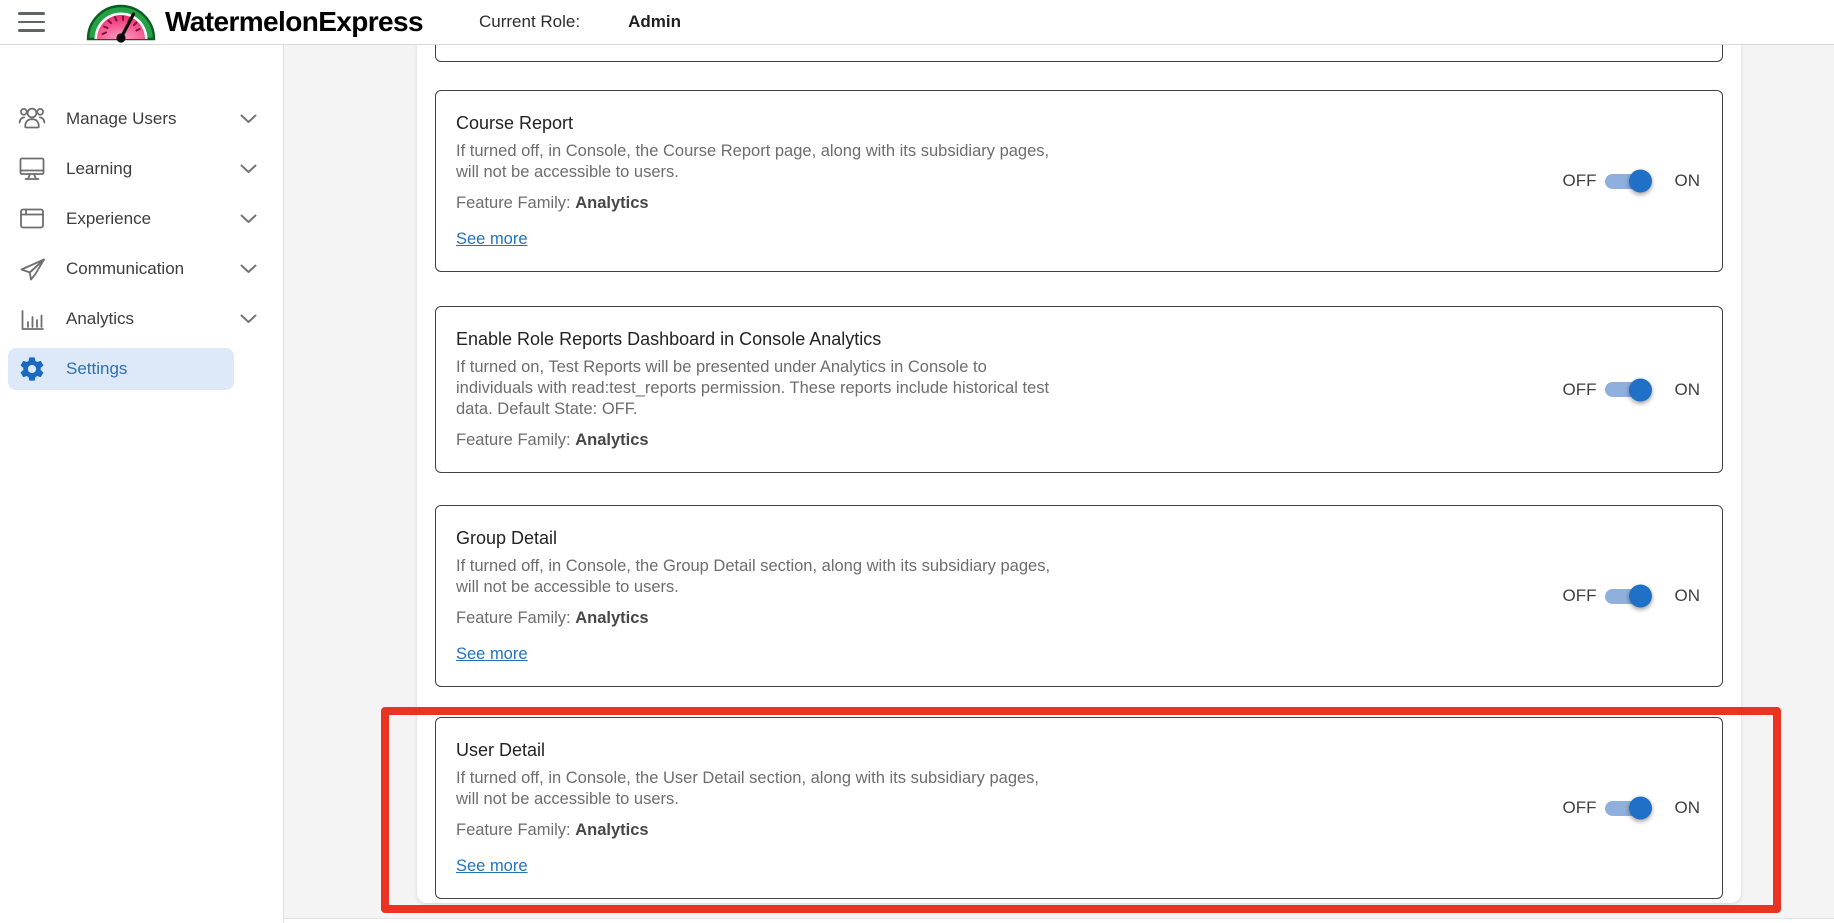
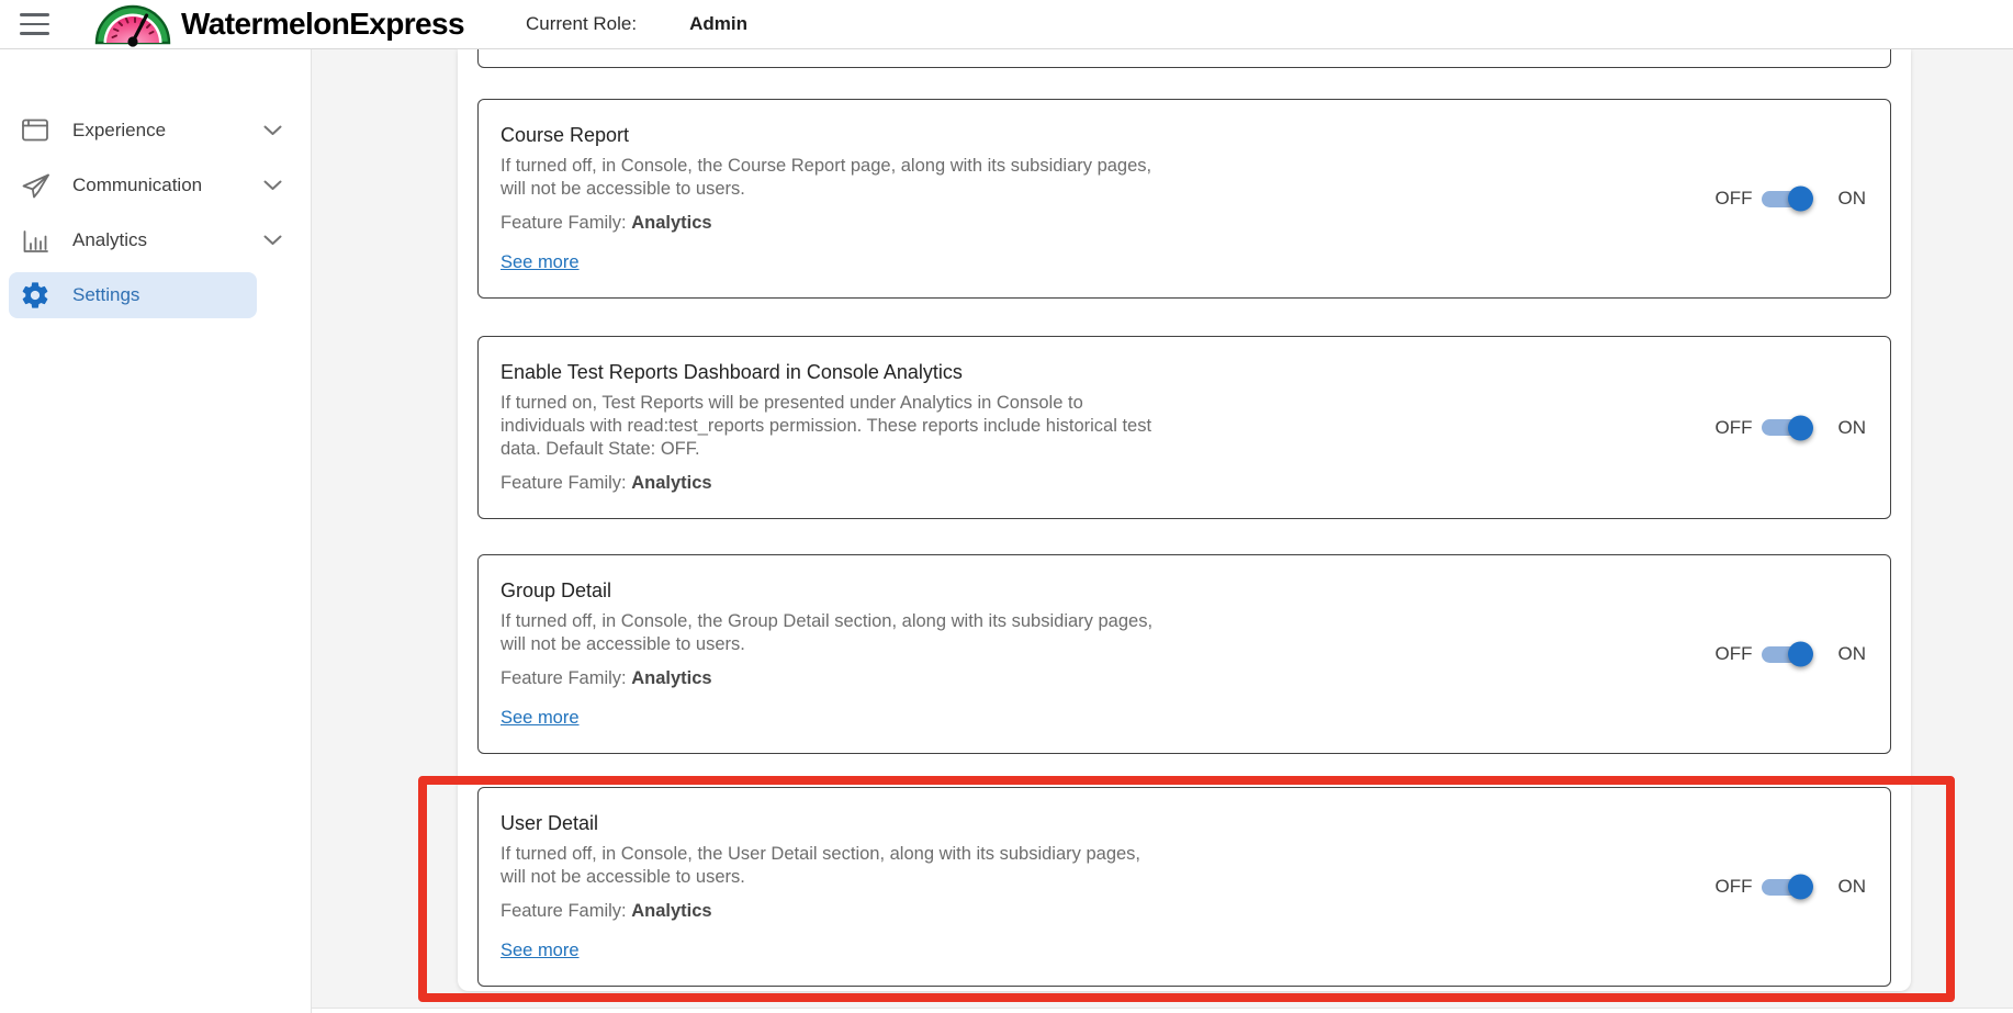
  WatermelonExpress
  Current Role:
  Admin
- Manage Users
- Learning
  Experience
  Communication
  Analytics
  Settings
  Course Report
  If turned off, in Console, the Course Report page, along with its subsidiary pages,
  will not be accessible to users.
  Feature Family: Analytics
  See more
  OFF
  ON
- Enable Role Reports Dashboard in Console Analytics
+ Enable Test Reports Dashboard in Console Analytics
  If turned on, Test Reports will be presented under Analytics in Console to
  individuals with read:test_reports permission. These reports include historical test
  data. Default State: OFF.
  Feature Family: Analytics
  OFF
  ON
  Group Detail
  If turned off, in Console, the Group Detail section, along with its subsidiary pages,
  will not be accessible to users.
  Feature Family: Analytics
  See more
  OFF
  ON
  User Detail
  If turned off, in Console, the User Detail section, along with its subsidiary pages,
  will not be accessible to users.
  Feature Family: Analytics
  See more
  OFF
  ON
